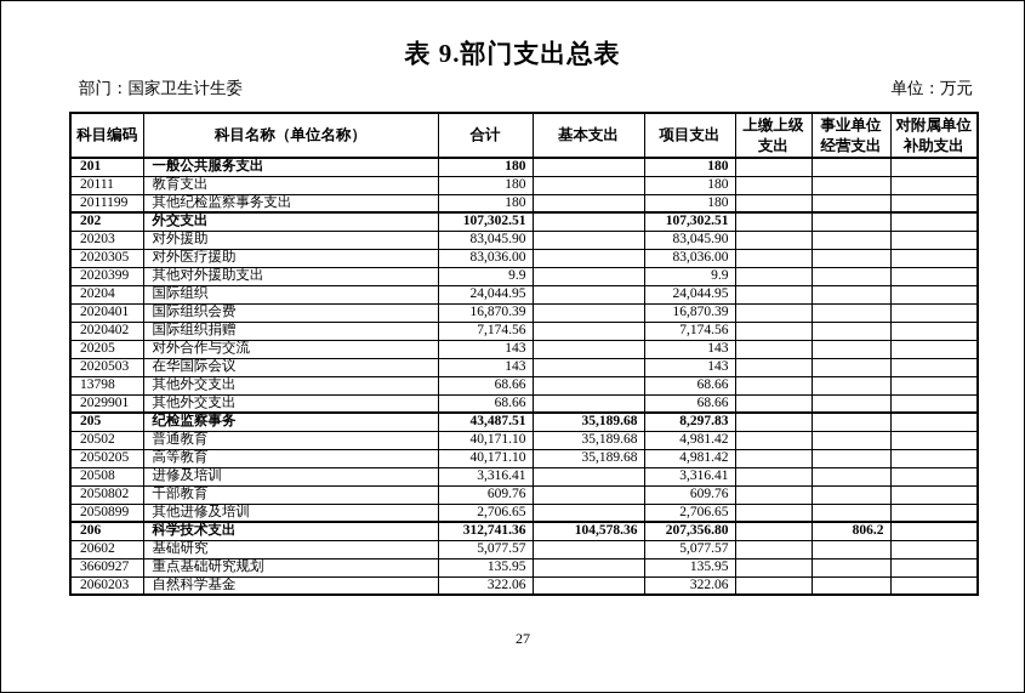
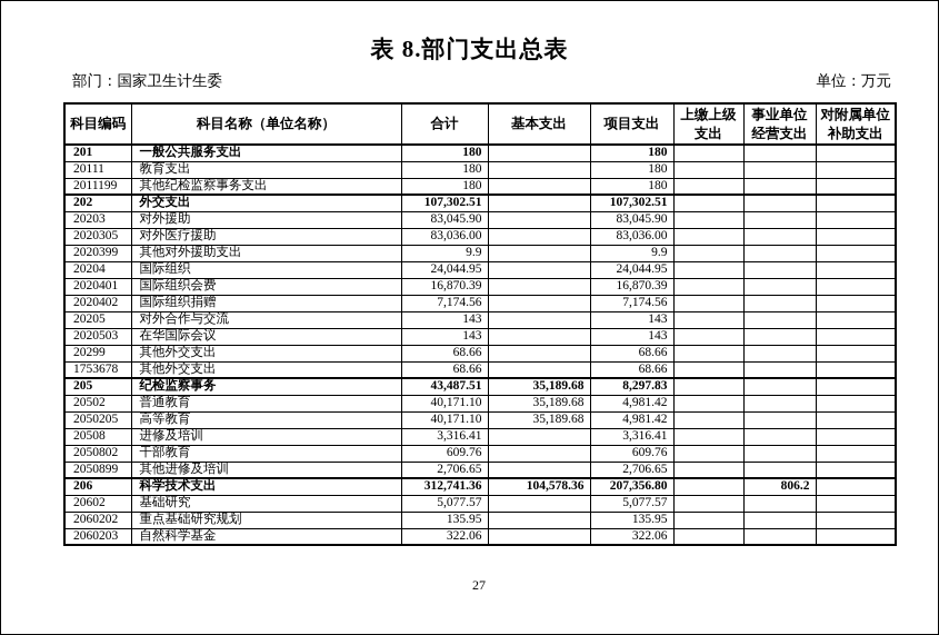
- 表 9.部门支出总表
+ 表 8.部门支出总表
  部门：国家卫生计生委
  单位：万元
  科目编码	科目名称（单位名称）	合计	基本支出	项目支出	上缴上级 支出	事业单位 经营支出	对附属单位 补助支出
  201	一般公共服务支出	180		180
  20111	教育支出	180		180
  2011199	其他纪检监察事务支出	180		180
  202	外交支出	107,302.51		107,302.51
  20203	对外援助	83,045.90		83,045.90
  2020305	对外医疗援助	83,036.00		83,036.00
  2020399	其他对外援助支出	9.9		9.9
  20204	国际组织	24,044.95		24,044.95
  2020401	国际组织会费	16,870.39		16,870.39
  2020402	国际组织捐赠	7,174.56		7,174.56
  20205	对外合作与交流	143		143
  2020503	在华国际会议	143		143
- 13798	其他外交支出	68.66		68.66
+ 20299	其他外交支出	68.66		68.66
- 2029901	其他外交支出	68.66		68.66
+ 1753678	其他外交支出	68.66		68.66
  205	纪检监察事务	43,487.51	35,189.68	8,297.83
  20502	普通教育	40,171.10	35,189.68	4,981.42
  2050205	高等教育	40,171.10	35,189.68	4,981.42
  20508	进修及培训	3,316.41		3,316.41
  2050802	干部教育	609.76		609.76
  2050899	其他进修及培训	2,706.65		2,706.65
  206	科学技术支出	312,741.36	104,578.36	207,356.80		806.2
  20602	基础研究	5,077.57		5,077.57
- 3660927	重点基础研究规划	135.95		135.95
+ 2060202	重点基础研究规划	135.95		135.95
  2060203	自然科学基金	322.06		322.06
  27
